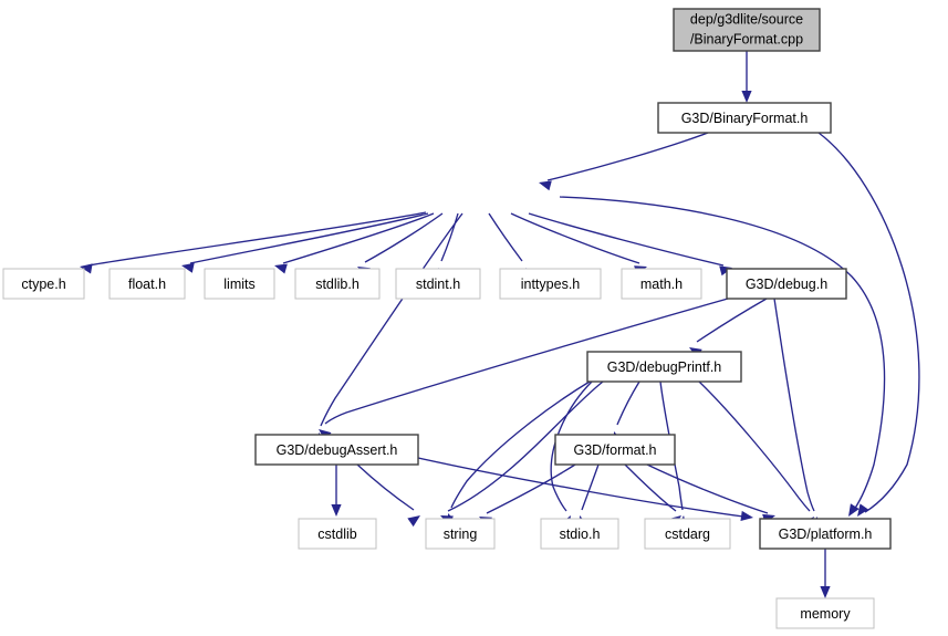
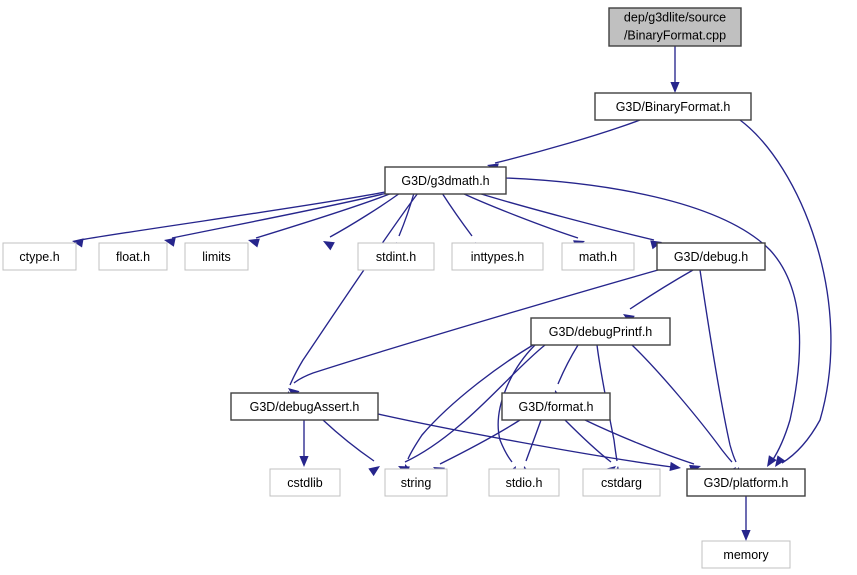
  dep/g3dlite/source
  /BinaryFormat.cpp
  G3D/BinaryFormat.h
+ G3D/g3dmath.h
  ctype.h
  float.h
  limits
- stdlib.h
  stdint.h
  inttypes.h
  math.h
  G3D/debug.h
  G3D/debugPrintf.h
  G3D/debugAssert.h
  G3D/format.h
  cstdlib
  string
  stdio.h
  cstdarg
  G3D/platform.h
  memory
